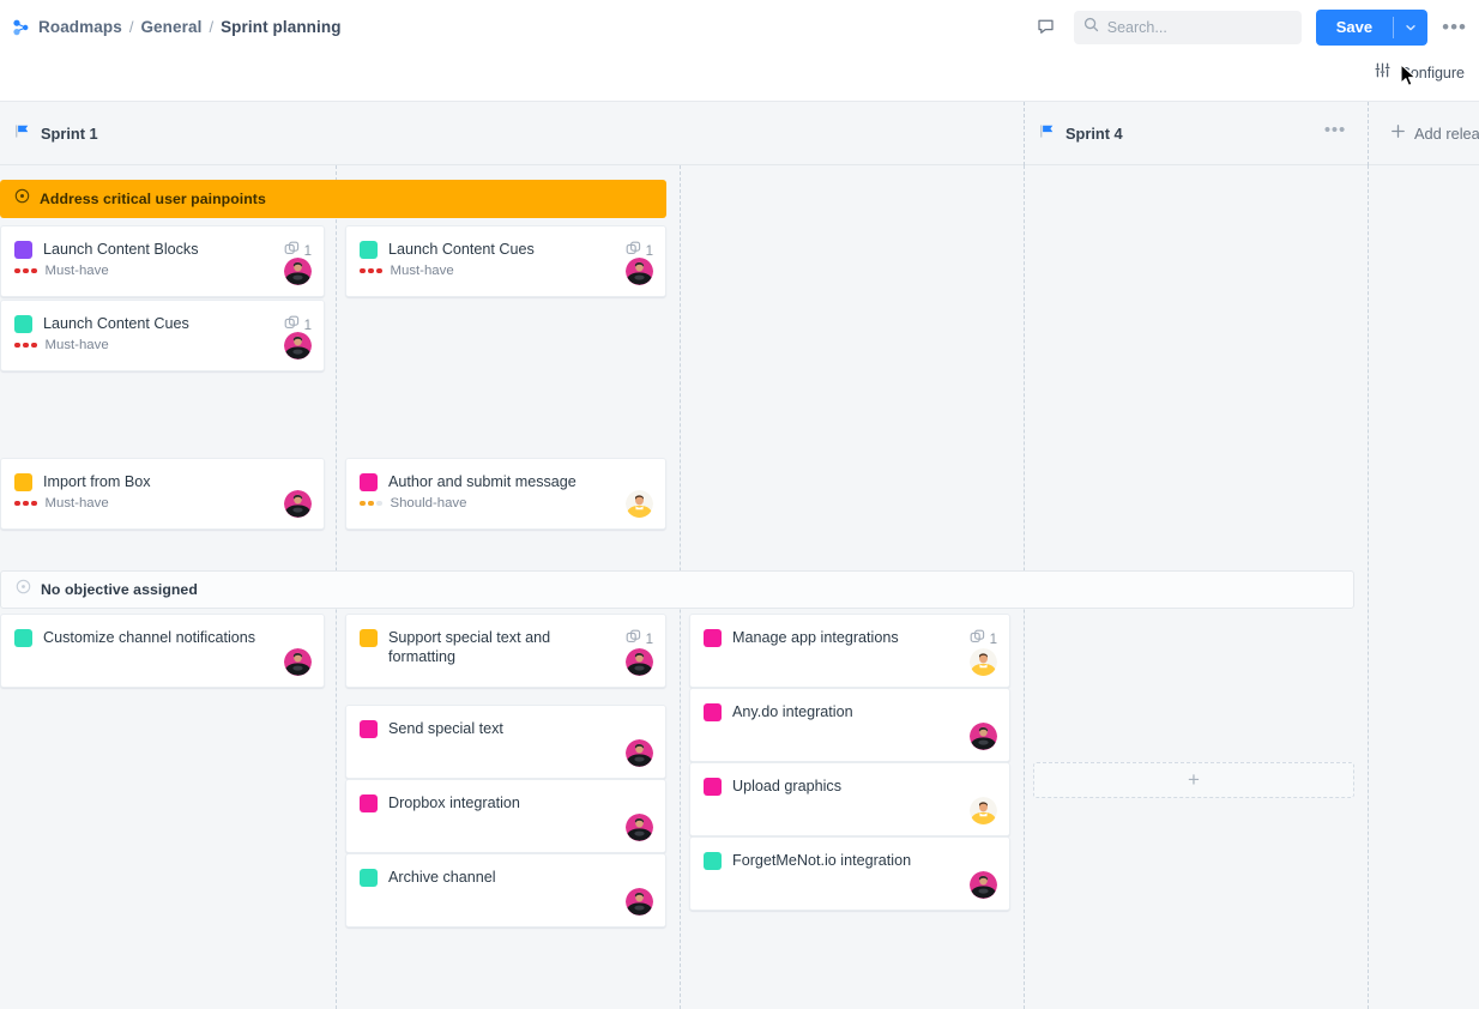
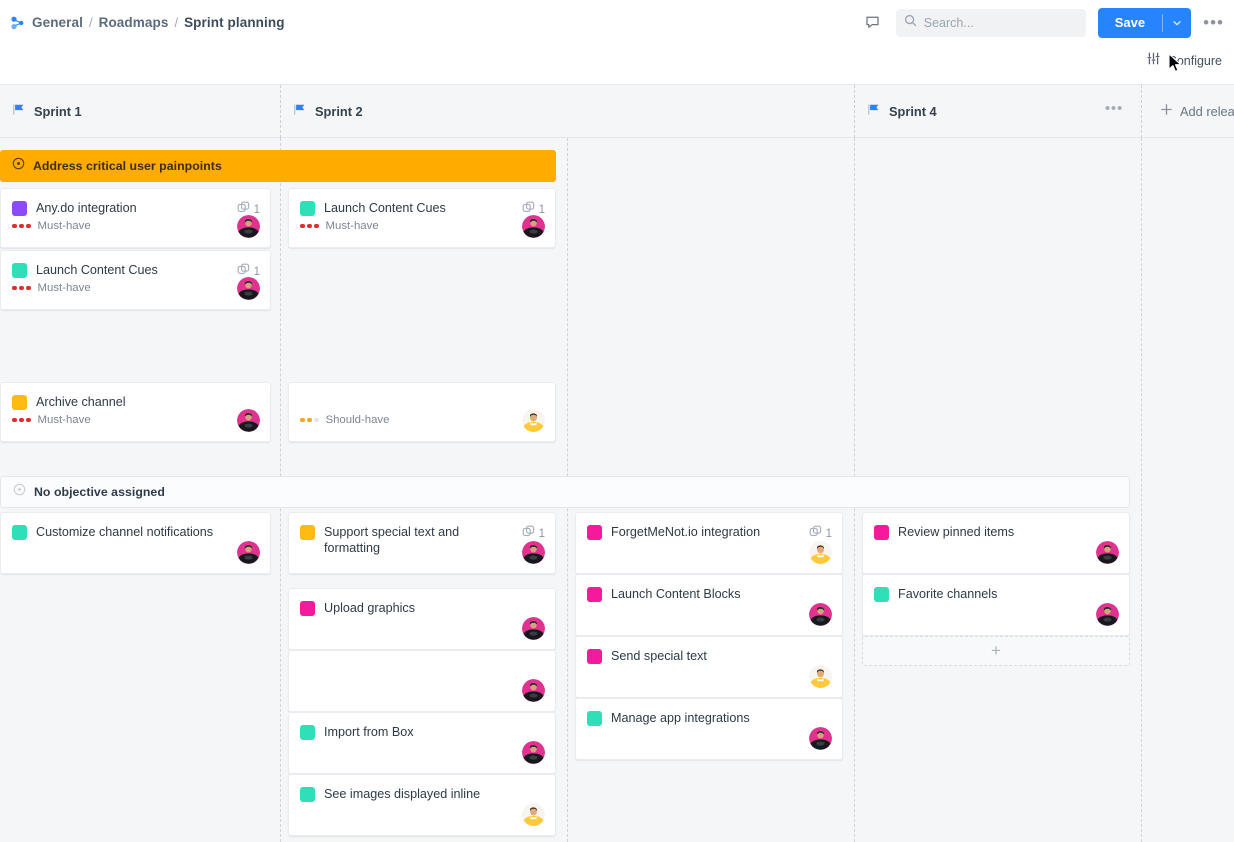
- Roadmaps
+ General
  /
- General
+ Roadmaps
  /
  Sprint planning
  Search...
  Save
  •••
  onfigure
  Sprint 1
+ Sprint 2
  Sprint 4
  •••
  Add relea
  Address critical user painpoints
- Launch Content Blocks
+ Any.do integration
  1
  Must-have
  Launch Content Cues
  1
  Must-have
  Launch Content Cues
  1
  Must-have
- Import from Box
+ Archive channel
  Must-have
- Author and submit message
  Should-have
  No objective assigned
  Customize channel notifications
  Support special text and formatting
  1
- Send special text
+ Upload graphics
- Dropbox integration
- Archive channel
+ Import from Box
+ See images displayed inline
- Manage app integrations
+ ForgetMeNot.io integration
  1
- Any.do integration
+ Launch Content Blocks
- Upload graphics
+ Send special text
- ForgetMeNot.io integration
+ Manage app integrations
+ Review pinned items
+ Favorite channels
  +
